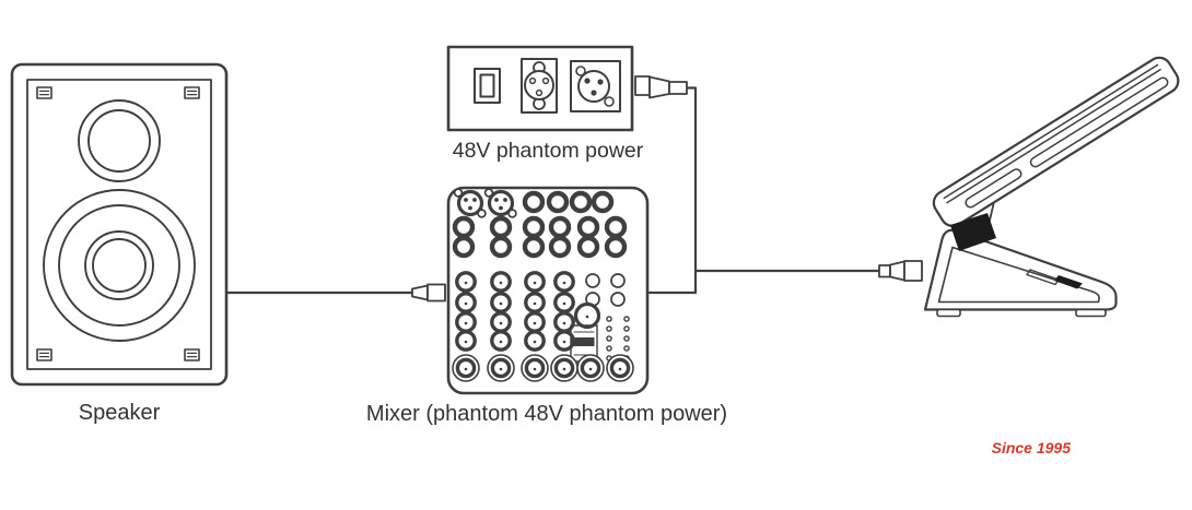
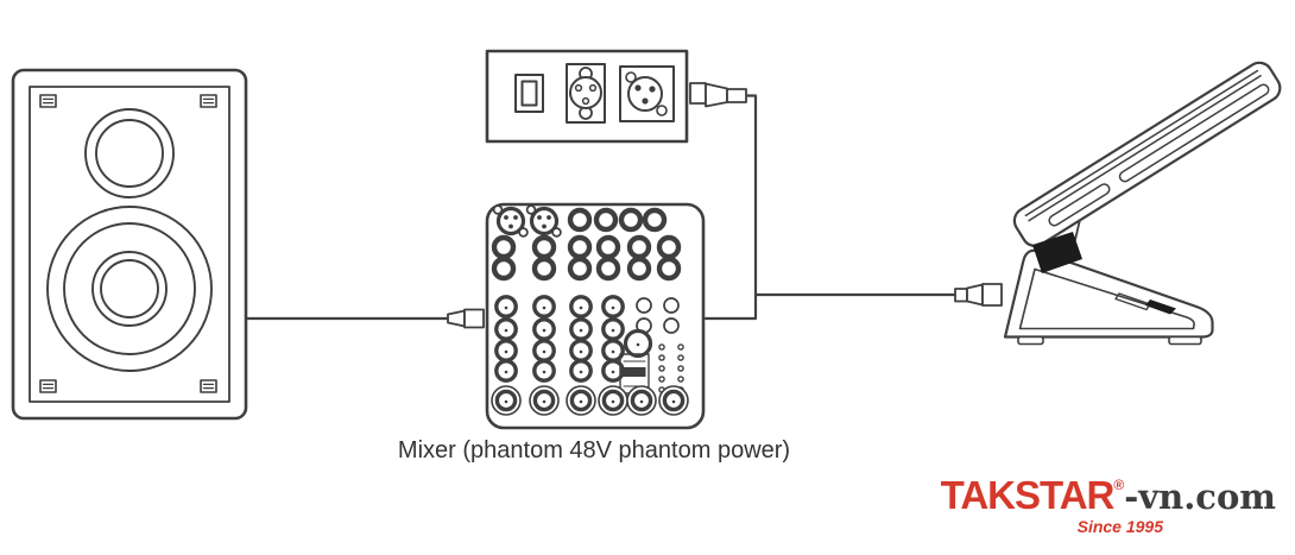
- Speaker
- 48V phantom power
  Mixer (phantom 48V phantom power)
+ TAKSTAR®-vn.com
  Since 1995
